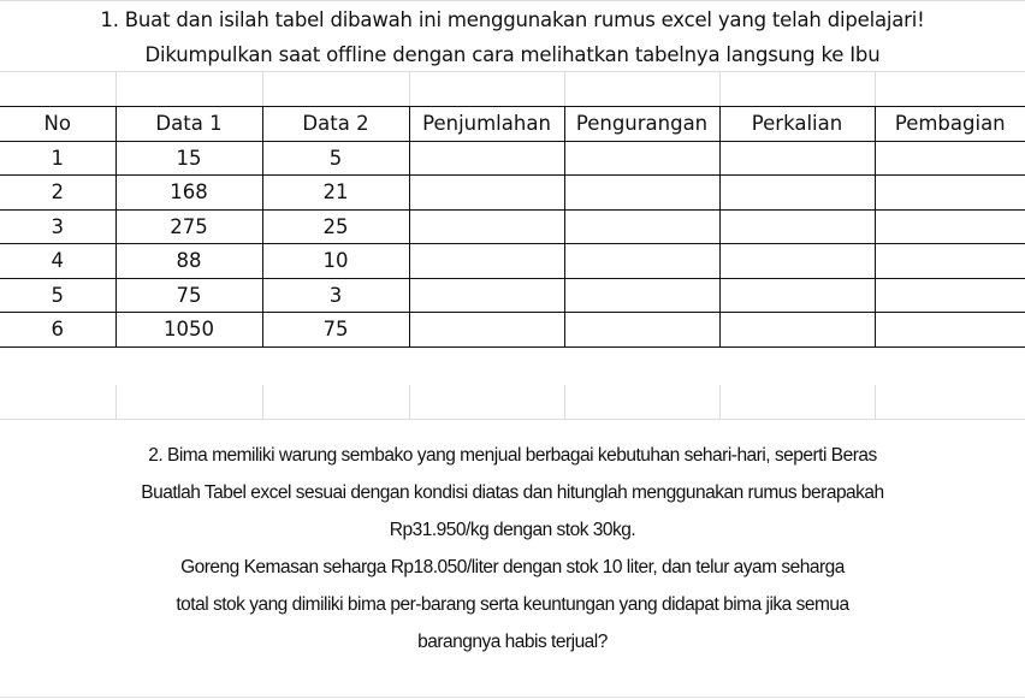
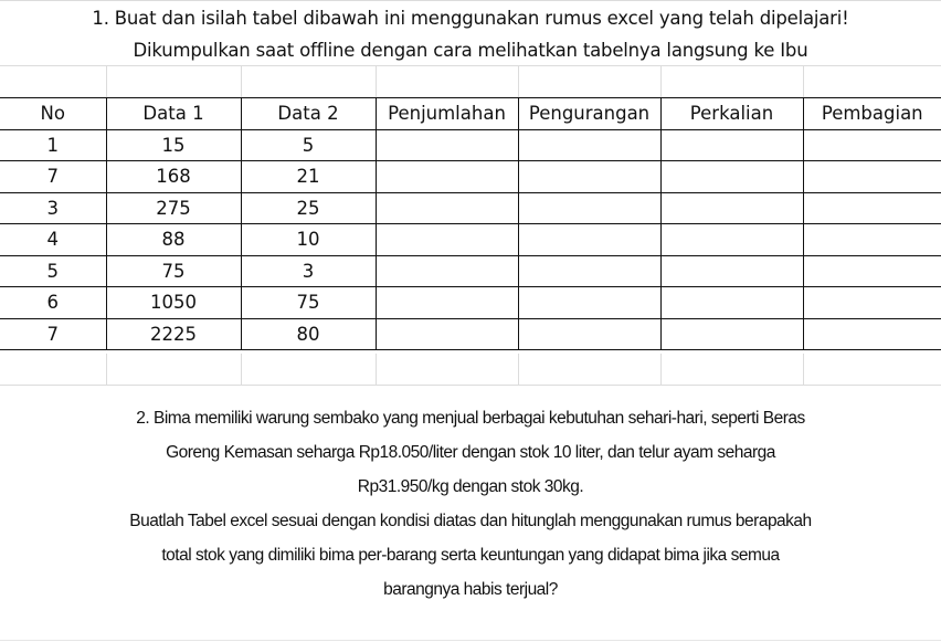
  1. Buat dan isilah tabel dibawah ini menggunakan rumus excel yang telah dipelajari!
  Dikumpulkan saat offline dengan cara melihatkan tabelnya langsung ke Ibu
  No	Data 1	Data 2	Penjumlahan	Pengurangan	Perkalian	Pembagian
  1	15	5
- 2	168	21
+ 7	168	21
  3	275	25
  4	88	10
  5	75	3
  6	1050	75
+ 7	2225	80
  2. Bima memiliki warung sembako yang menjual berbagai kebutuhan sehari-hari, seperti Beras
- Buatlah Tabel excel sesuai dengan kondisi diatas dan hitunglah menggunakan rumus berapakah
+ Goreng Kemasan seharga Rp18.050/liter dengan stok 10 liter, dan telur ayam seharga
  Rp31.950/kg dengan stok 30kg.
- Goreng Kemasan seharga Rp18.050/liter dengan stok 10 liter, dan telur ayam seharga
+ Buatlah Tabel excel sesuai dengan kondisi diatas dan hitunglah menggunakan rumus berapakah
  total stok yang dimiliki bima per-barang serta keuntungan yang didapat bima jika semua
  barangnya habis terjual?
